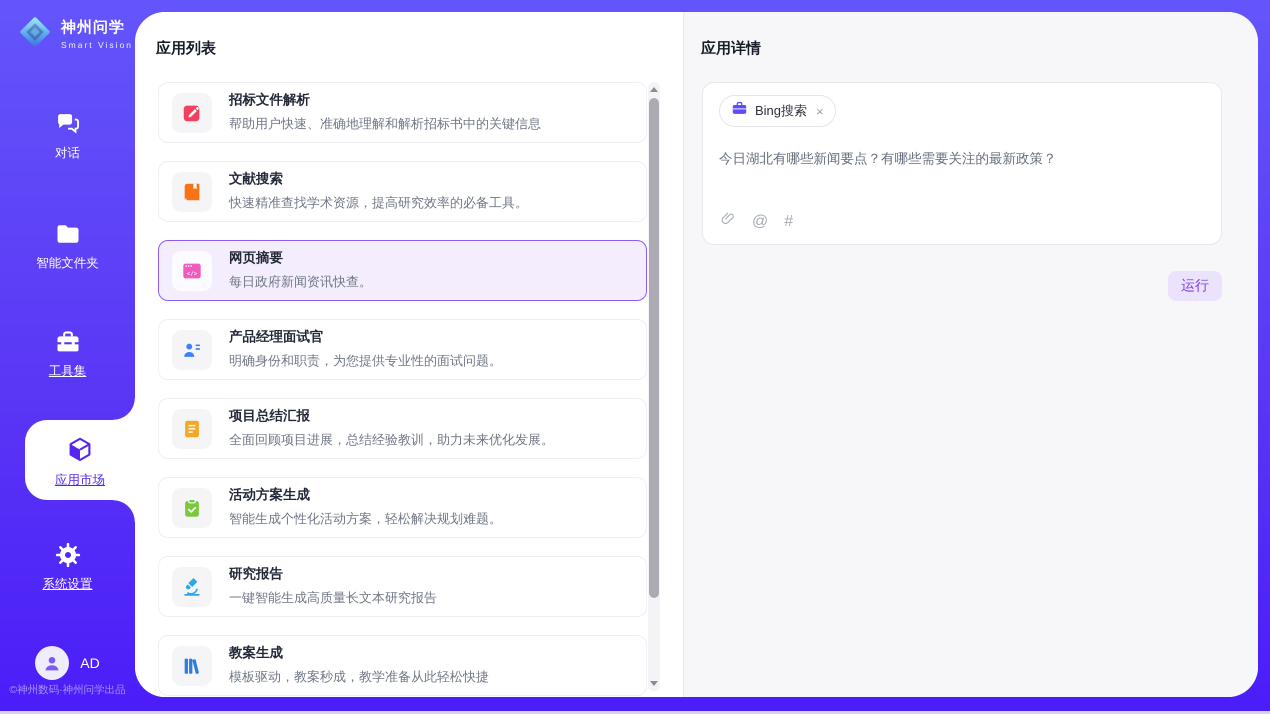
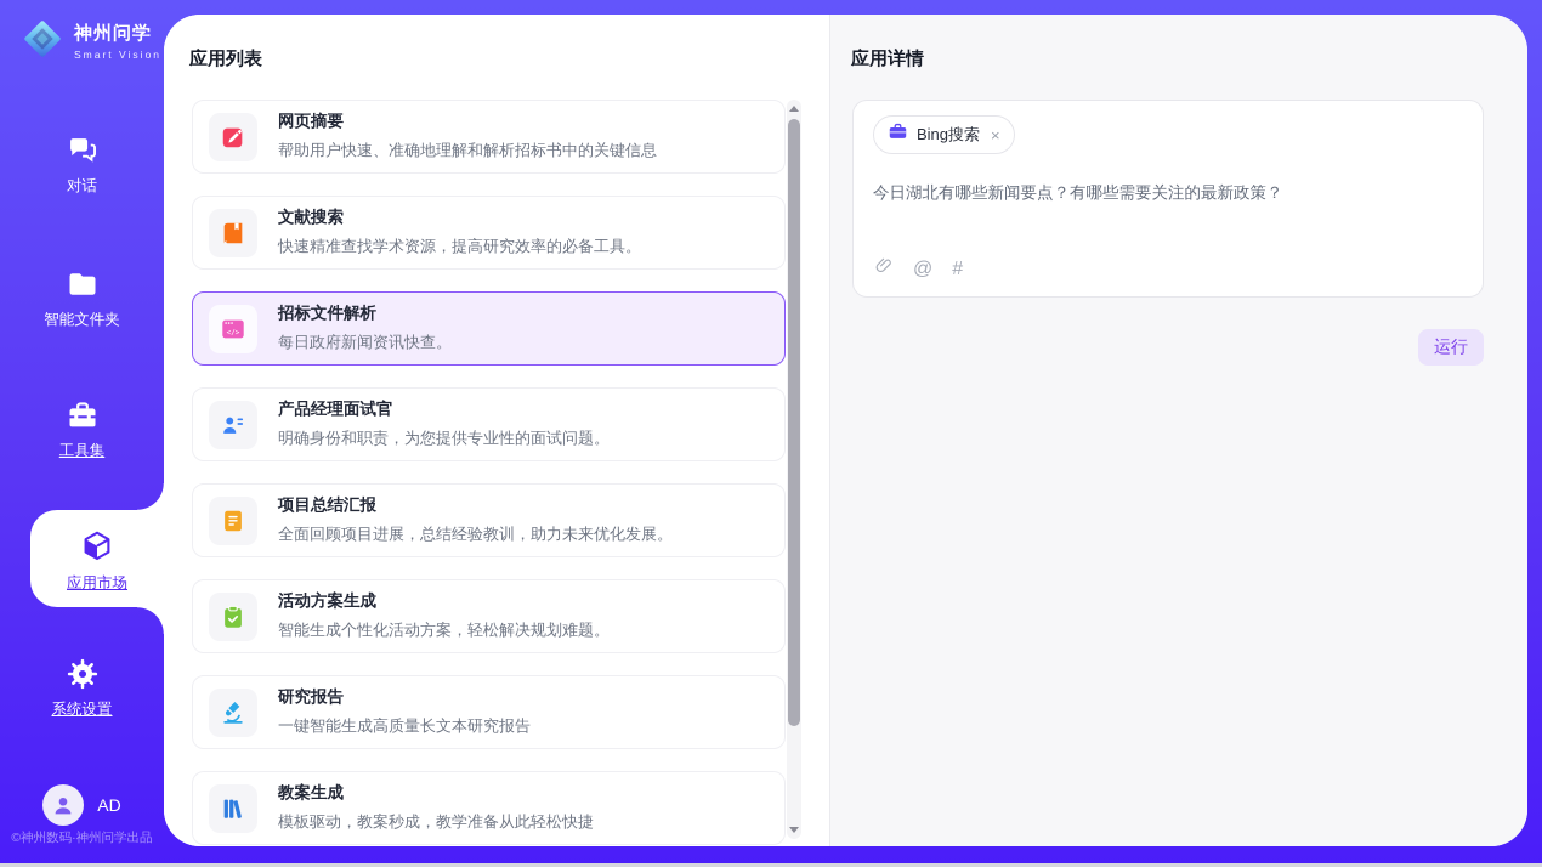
  神州问学
  Smart Vision
  对话
  智能文件夹
  工具集
  应用市场
  系统设置
  AD
  ©神州数码·神州问学出品
  应用列表
- 招标文件解析
+ 网页摘要
  帮助用户快速、准确地理解和解析招标书中的关键信息
  文献搜索
  快速精准查找学术资源，提高研究效率的必备工具。
- 网页摘要
+ 招标文件解析
  每日政府新闻资讯快查。
  产品经理面试官
  明确身份和职责，为您提供专业性的面试问题。
  项目总结汇报
  全面回顾项目进展，总结经验教训，助力未来优化发展。
  活动方案生成
  智能生成个性化活动方案，轻松解决规划难题。
  研究报告
  一键智能生成高质量长文本研究报告
  教案生成
  模板驱动，教案秒成，教学准备从此轻松快捷
  应用详情
  Bing搜索
  ×
  今日湖北有哪些新闻要点？有哪些需要关注的最新政策？
  @
  #
  运行
